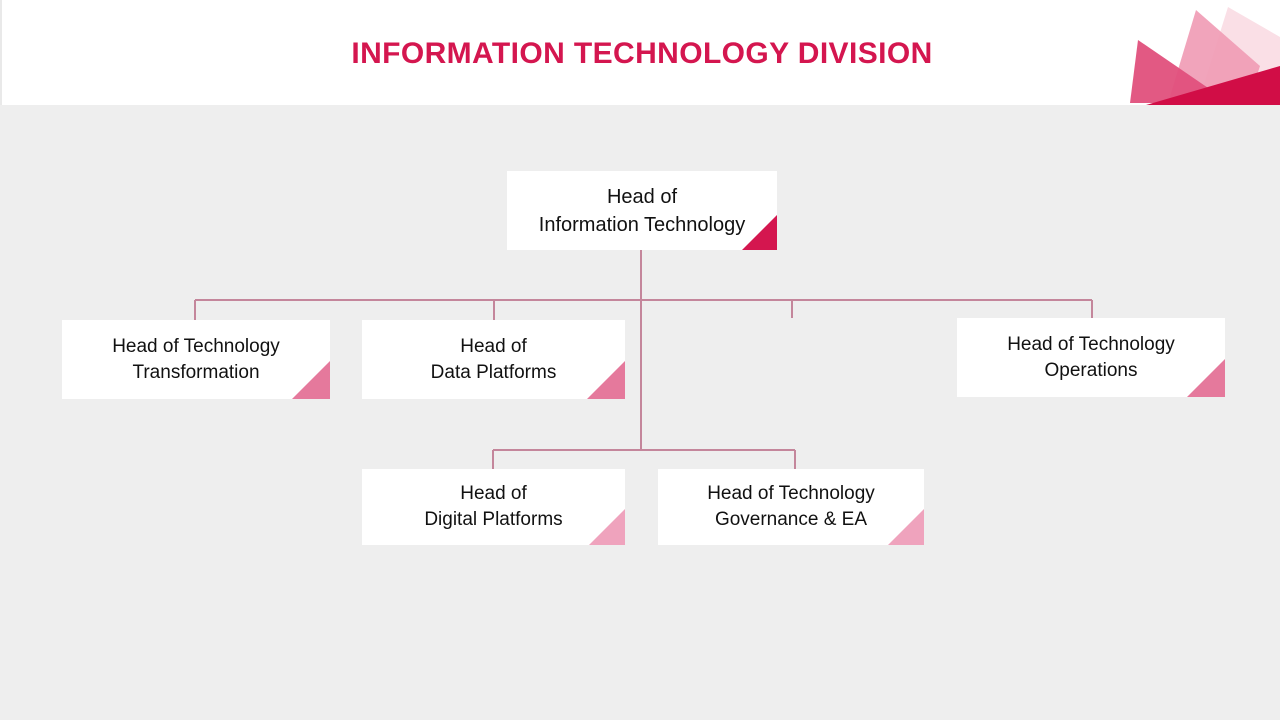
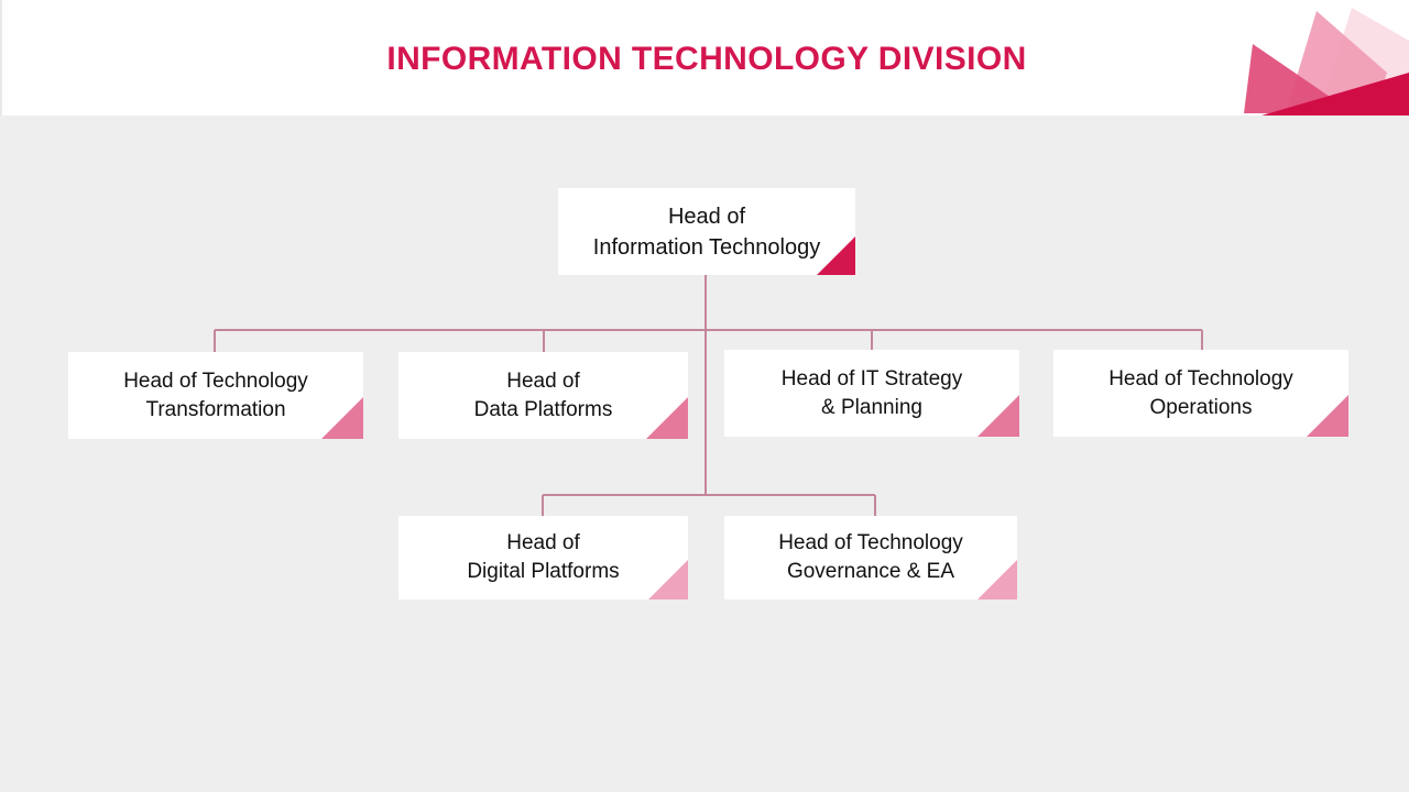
  INFORMATION TECHNOLOGY DIVISION
  Head of
  Information Technology
  Head of Technology
  Transformation
  Head of
  Data Platforms
+ Head of IT Strategy
+ & Planning
  Head of Technology
  Operations
  Head of
  Digital Platforms
  Head of Technology
  Governance & EA
